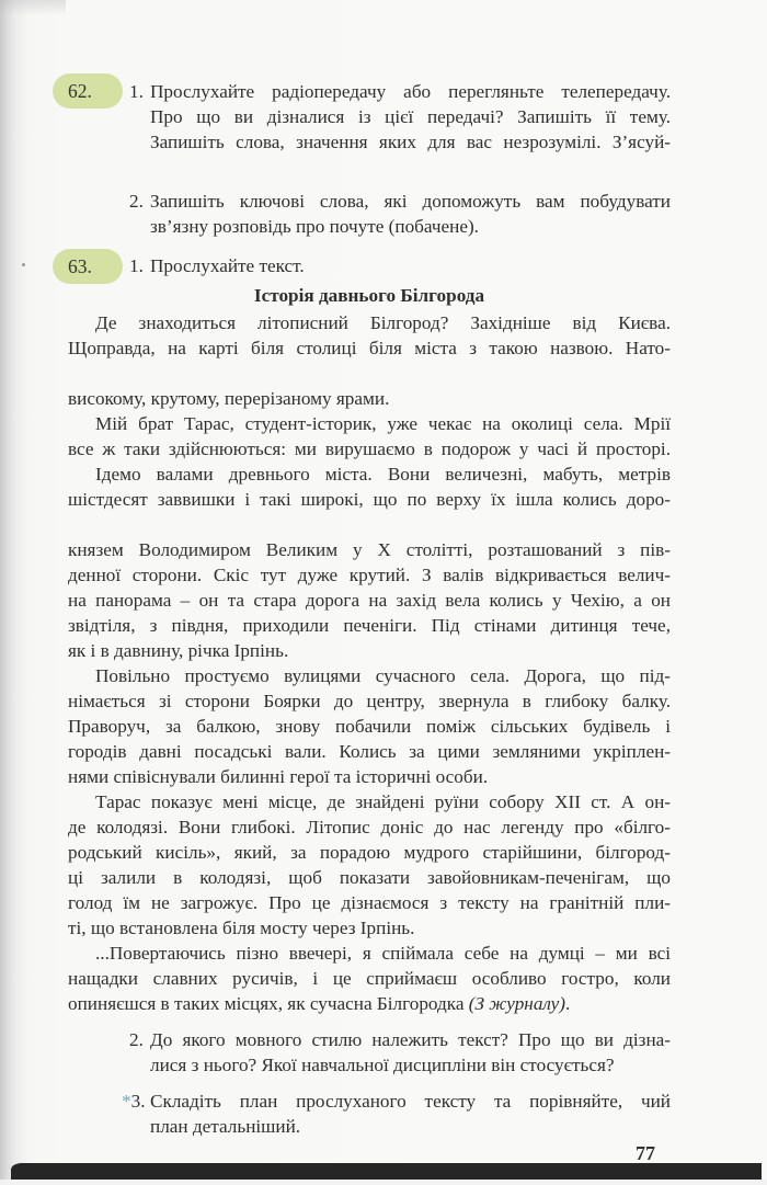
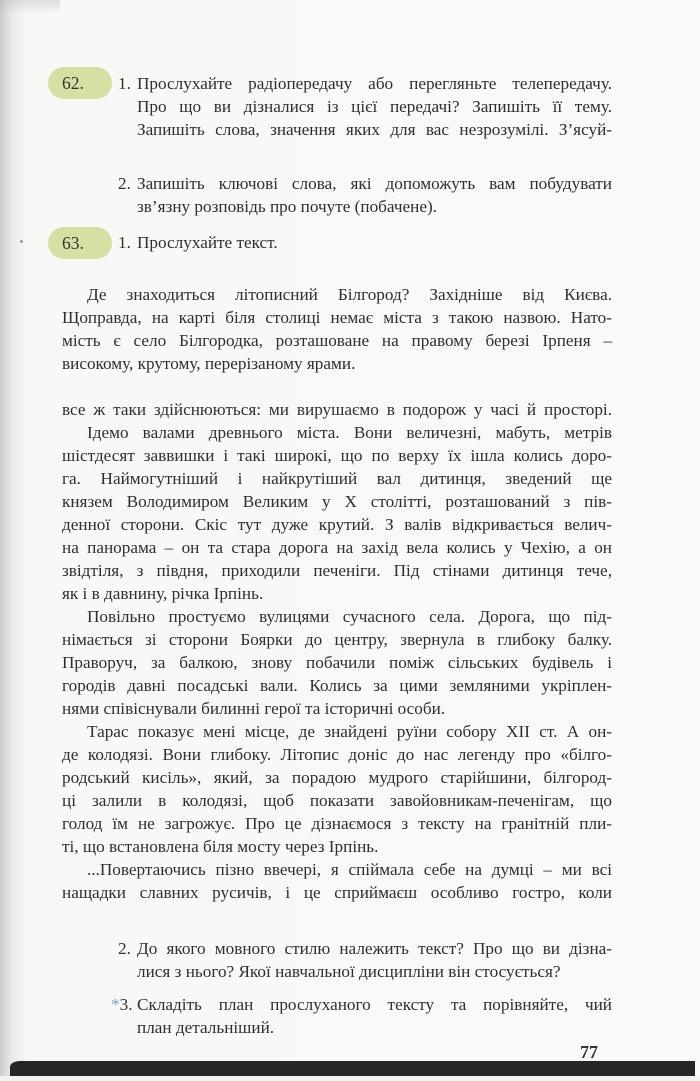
  62.
  1.
  Прослухайте радіопередачу або перегляньте телепередачу.
  Про що ви дізналися із цієї передачі? Запишіть її тему.
  Запишіть слова, значення яких для вас незрозумілі. З’ясуй-
  2.
  Запишіть ключові слова, які допоможуть вам побудувати
  зв’язну розповідь про почуте (побачене).
  63.
  1.
  Прослухайте текст.
- Історія давнього Білгорода
  Де знаходиться літописний Білгород? Західніше від Києва.
- Щоправда, на карті біля столиці біля міста з такою назвою. Нато-
+ Щоправда, на карті біля столиці немає міста з такою назвою. Нато-
+ мість є село Білгородка, розташоване на правому березі Ірпеня –
  високому, крутому, перерізаному ярами.
- Мій брат Тарас, студент-історик, уже чекає на околиці села. Мрії
  все ж таки здійснюються: ми вирушаємо в подорож у часі й просторі.
  Ідемо валами древнього міста. Вони величезні, мабуть, метрів
  шістдесят заввишки і такі широкі, що по верху їх ішла колись доро-
+ га. Наймогутніший і найкрутіший вал дитинця, зведений ще
  князем Володимиром Великим у X столітті, розташований з пів-
  денної сторони. Скіс тут дуже крутий. З валів відкривається велич-
  на панорама – он та стара дорога на захід вела колись у Чехію, а он
  звідтіля, з півдня, приходили печеніги. Під стінами дитинця тече,
  як і в давнину, річка Ірпінь.
  Повільно простуємо вулицями сучасного села. Дорога, що під-
  німається зі сторони Боярки до центру, звернула в глибоку балку.
  Праворуч, за балкою, знову побачили поміж сільських будівель і
  городів давні посадські вали. Колись за цими земляними укріплен-
  нями співіснували билинні герої та історичні особи.
  Тарас показує мені місце, де знайдені руїни собору XII ст. А он-
- де колодязі. Вони глибокі. Літопис доніс до нас легенду про «білго-
+ де колодязі. Вони глибоку. Літопис доніс до нас легенду про «білго-
  родський кисіль», який, за порадою мудрого старійшини, білгород-
  ці залили в колодязі, щоб показати завойовникам-печенігам, що
  голод їм не загрожує. Про це дізнаємося з тексту на гранітній пли-
  ті, що встановлена біля мосту через Ірпінь.
  ...Повертаючись пізно ввечері, я спіймала себе на думці – ми всі
  нащадки славних русичів, і це сприймаєш особливо гостро, коли
- опиняєшся в таких місцях, як сучасна Білгородка (З журналу).
  2.
  До якого мовного стилю належить текст? Про що ви дізна-
  лися з нього? Якої навчальної дисципліни він стосується?
  *3.
  Складіть план прослуханого тексту та порівняйте, чий
  план детальніший.
  77
